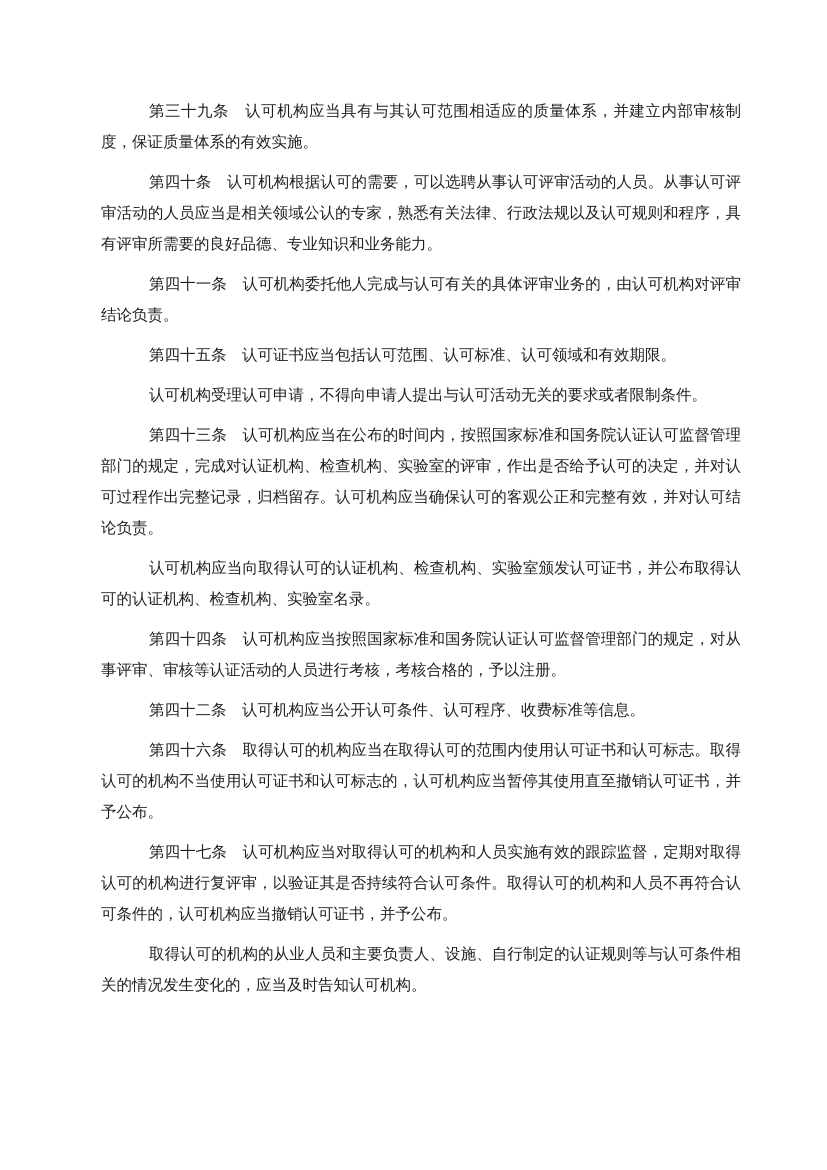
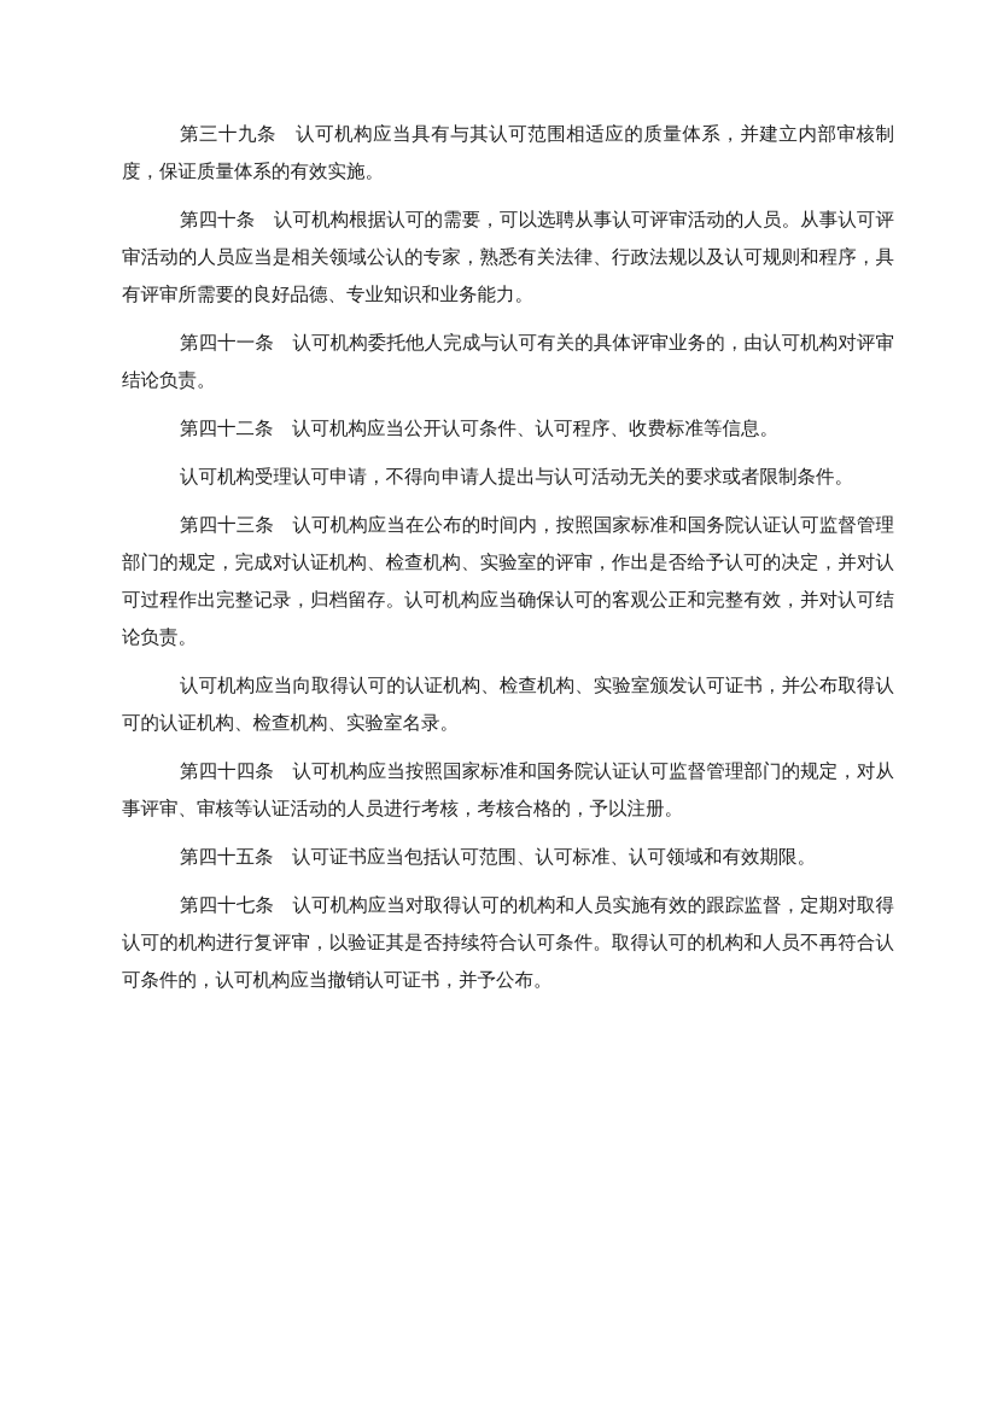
  第三十九条 认可机构应当具有与其认可范围相适应的质量体系，并建立内部审核制度，保证质量体系的有效实施。
  第四十条 认可机构根据认可的需要，可以选聘从事认可评审活动的人员。从事认可评审活动的人员应当是相关领域公认的专家，熟悉有关法律、行政法规以及认可规则和程序，具有评审所需要的良好品德、专业知识和业务能力。
  第四十一条 认可机构委托他人完成与认可有关的具体评审业务的，由认可机构对评审结论负责。
- 第四十五条 认可证书应当包括认可范围、认可标准、认可领域和有效期限。
+ 第四十二条 认可机构应当公开认可条件、认可程序、收费标准等信息。
  认可机构受理认可申请，不得向申请人提出与认可活动无关的要求或者限制条件。
  第四十三条 认可机构应当在公布的时间内，按照国家标准和国务院认证认可监督管理部门的规定，完成对认证机构、检查机构、实验室的评审，作出是否给予认可的决定，并对认可过程作出完整记录，归档留存。认可机构应当确保认可的客观公正和完整有效，并对认可结论负责。
  认可机构应当向取得认可的认证机构、检查机构、实验室颁发认可证书，并公布取得认可的认证机构、检查机构、实验室名录。
  第四十四条 认可机构应当按照国家标准和国务院认证认可监督管理部门的规定，对从事评审、审核等认证活动的人员进行考核，考核合格的，予以注册。
- 第四十二条 认可机构应当公开认可条件、认可程序、收费标准等信息。
+ 第四十五条 认可证书应当包括认可范围、认可标准、认可领域和有效期限。
- 第四十六条 取得认可的机构应当在取得认可的范围内使用认可证书和认可标志。取得认可的机构不当使用认可证书和认可标志的，认可机构应当暂停其使用直至撤销认可证书，并予公布。
  第四十七条 认可机构应当对取得认可的机构和人员实施有效的跟踪监督，定期对取得认可的机构进行复评审，以验证其是否持续符合认可条件。取得认可的机构和人员不再符合认可条件的，认可机构应当撤销认可证书，并予公布。
- 取得认可的机构的从业人员和主要负责人、设施、自行制定的认证规则等与认可条件相关的情况发生变化的，应当及时告知认可机构。
